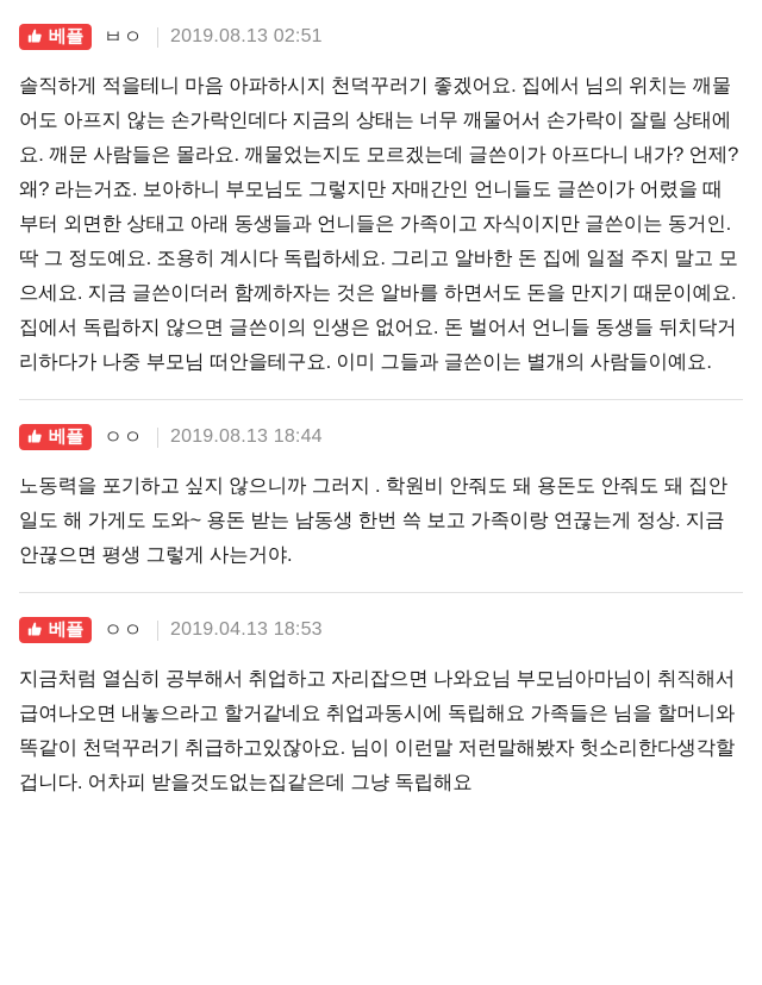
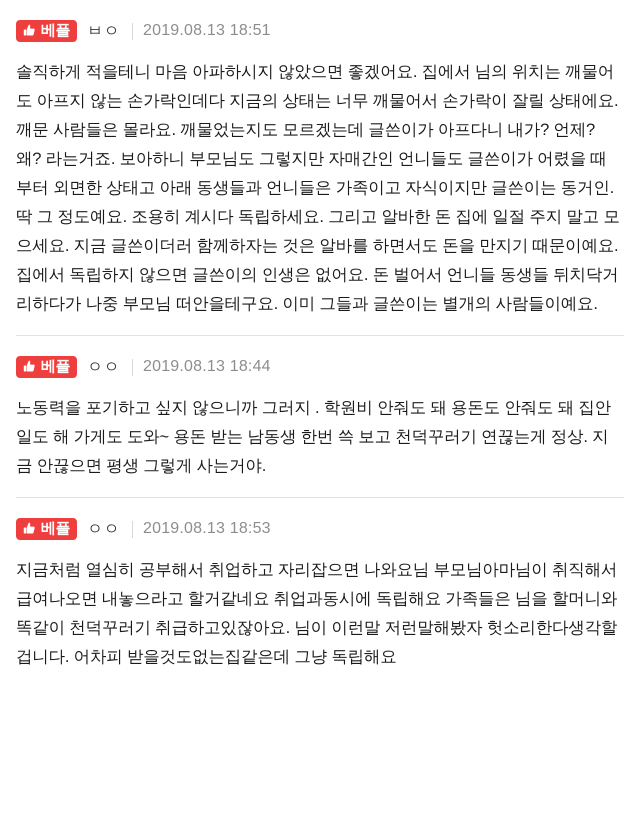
  베플
  ㅂㅇ
- 2019.08.13 02:51
+ 2019.08.13 18:51
- 솔직하게 적을테니 마음 아파하시지 천덕꾸러기 좋겠어요. 집에서 님의 위치는 깨물어도 아프지 않는 손가락인데다 지금의 상태는 너무 깨물어서 손가락이 잘릴 상태에요. 깨문 사람들은 몰라요. 깨물었는지도 모르겠는데 글쓴이가 아프다니 내가? 언제? 왜? 라는거죠. 보아하니 부모님도 그렇지만 자매간인 언니들도 글쓴이가 어렸을 때 부터 외면한 상태고 아래 동생들과 언니들은 가족이고 자식이지만 글쓴이는 동거인. 딱 그 정도예요. 조용히 계시다 독립하세요. 그리고 알바한 돈 집에 일절 주지 말고 모으세요. 지금 글쓴이더러 함께하자는 것은 알바를 하면서도 돈을 만지기 때문이예요. 집에서 독립하지 않으면 글쓴이의 인생은 없어요. 돈 벌어서 언니들 동생들 뒤치닥거리하다가 나중 부모님 떠안을테구요. 이미 그들과 글쓴이는 별개의 사람들이예요.
+ 솔직하게 적을테니 마음 아파하시지 않았으면 좋겠어요. 집에서 님의 위치는 깨물어도 아프지 않는 손가락인데다 지금의 상태는 너무 깨물어서 손가락이 잘릴 상태에요. 깨문 사람들은 몰라요. 깨물었는지도 모르겠는데 글쓴이가 아프다니 내가? 언제? 왜? 라는거죠. 보아하니 부모님도 그렇지만 자매간인 언니들도 글쓴이가 어렸을 때 부터 외면한 상태고 아래 동생들과 언니들은 가족이고 자식이지만 글쓴이는 동거인. 딱 그 정도예요. 조용히 계시다 독립하세요. 그리고 알바한 돈 집에 일절 주지 말고 모으세요. 지금 글쓴이더러 함께하자는 것은 알바를 하면서도 돈을 만지기 때문이예요. 집에서 독립하지 않으면 글쓴이의 인생은 없어요. 돈 벌어서 언니들 동생들 뒤치닥거리하다가 나중 부모님 떠안을테구요. 이미 그들과 글쓴이는 별개의 사람들이예요.
  베플
  ㅇㅇ
  2019.08.13 18:44
- 노동력을 포기하고 싶지 않으니까 그러지 . 학원비 안줘도 돼 용돈도 안줘도 돼 집안일도 해 가게도 도와~ 용돈 받는 남동생 한번 쓱 보고 가족이랑 연끊는게 정상. 지금 안끊으면 평생 그렇게 사는거야.
+ 노동력을 포기하고 싶지 않으니까 그러지 . 학원비 안줘도 돼 용돈도 안줘도 돼 집안일도 해 가게도 도와~ 용돈 받는 남동생 한번 쓱 보고 천덕꾸러기 연끊는게 정상. 지금 안끊으면 평생 그렇게 사는거야.
  베플
  ㅇㅇ
- 2019.04.13 18:53
+ 2019.08.13 18:53
  지금처럼 열심히 공부해서 취업하고 자리잡으면 나와요님 부모님아마님이 취직해서 급여나오면 내놓으라고 할거같네요 취업과동시에 독립해요 가족들은 님을 할머니와 똑같이 천덕꾸러기 취급하고있잖아요. 님이 이런말 저런말해봤자 헛소리한다생각할겁니다. 어차피 받을것도없는집같은데 그냥 독립해요
